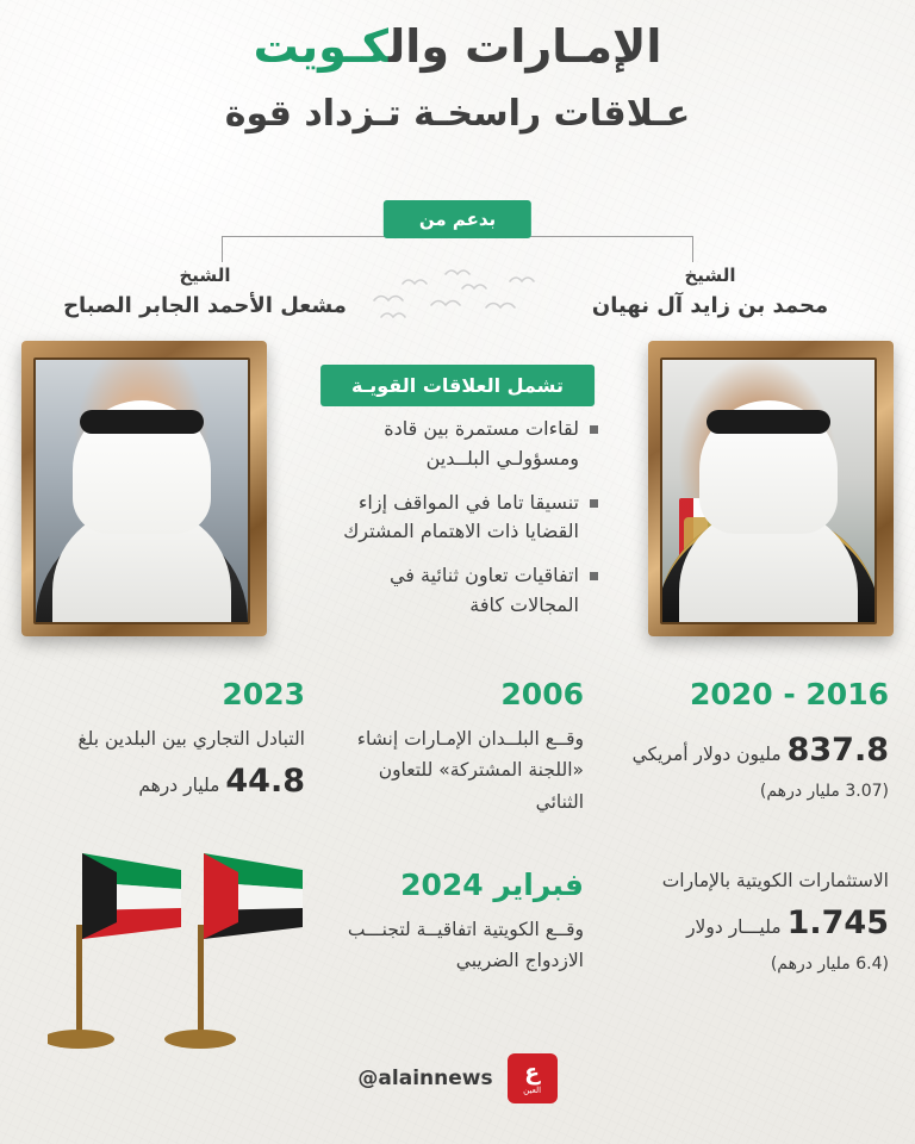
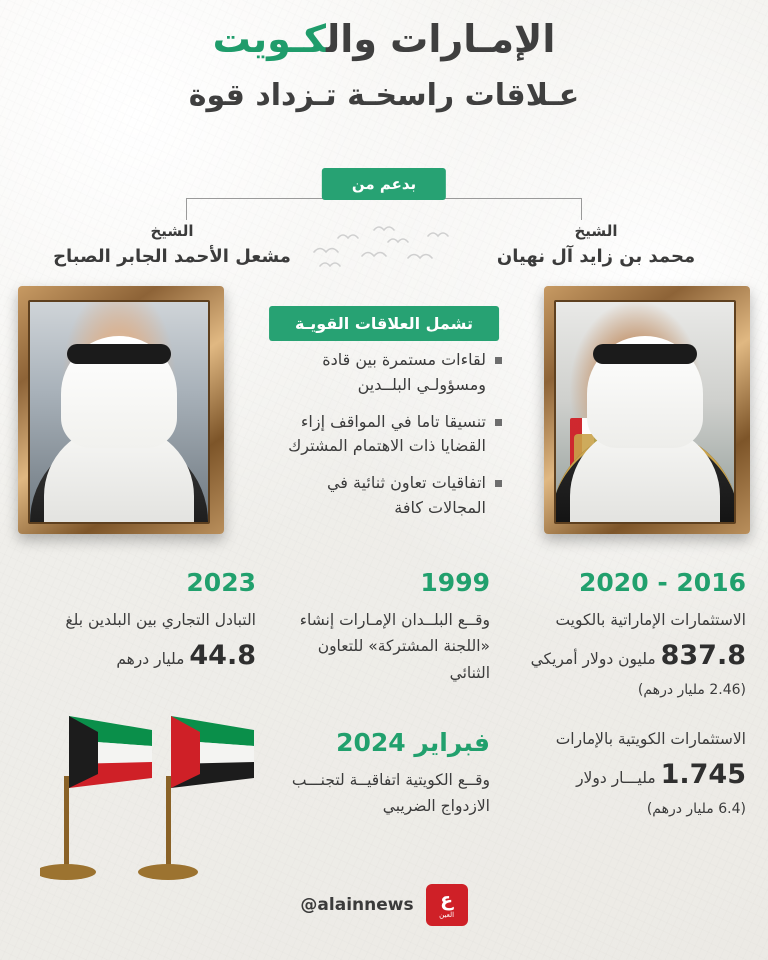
  الإمـارات والكـويت
  عـلاقات راسخـة تـزداد قوة
  بدعم من
  الشيخ
  محمد بن زايد آل نهيان
  الشيخ
  مشعل الأحمد الجابر الصباح
  تشمل العلاقات القويـة
  لقاءات مستمرة بين قادة ومسؤولـي البلــدين
  تنسيقا تاما في المواقف إزاء القضايا ذات الاهتمام المشترك
  اتفاقيات تعاون ثنائية في المجالات كافة
  2016 - 2020
+ الاستثمارات الإماراتية بالكويت
  837.8 مليون دولار أمريكي
- (3.07 مليار درهم)
+ (2.46 مليار درهم)
  الاستثمارات الكويتية بالإمارات
  1.745 مليـــار دولار
  (6.4 مليار درهم)
- 2006
+ 1999
  وقــع البلــدان الإمـارات إنشاء «اللجنة المشتركة» للتعاون الثنائي
  فبراير 2024
  وقــع الكويتية اتفاقيــة لتجنـــب الازدواج الضريبي
  2023
  التبادل التجاري بين البلدين بلغ
  44.8 مليار درهم
  ع
  العين
  @alainnews
